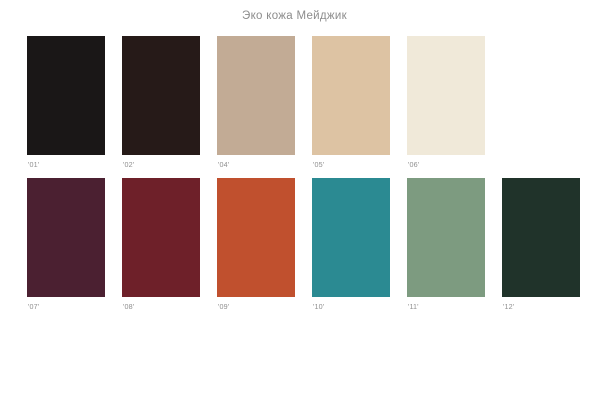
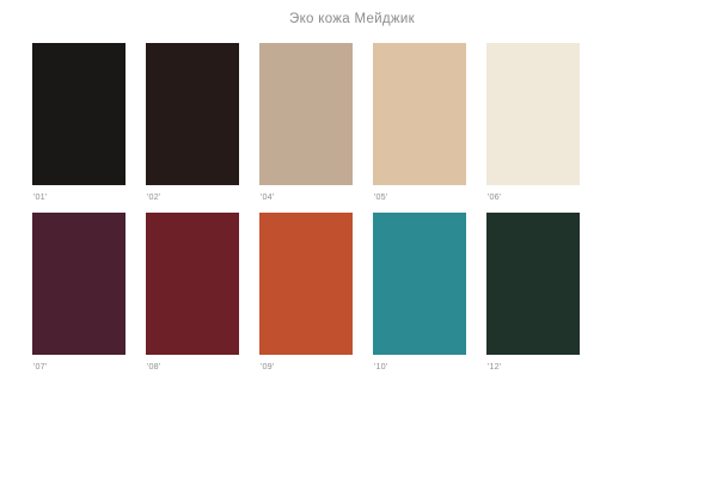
  Эко кожа Мейджик
  '01'
  '02'
  '04'
  '05'
  '06'
  '07'
  '08'
  '09'
  '10'
- '11'
  '12'
